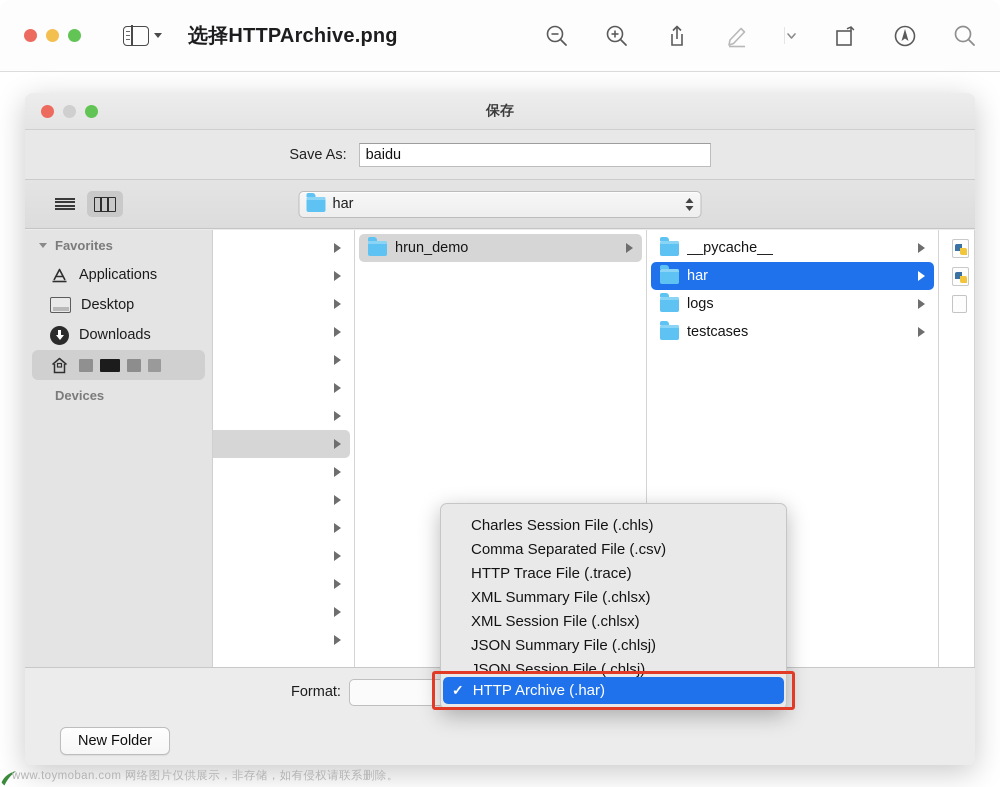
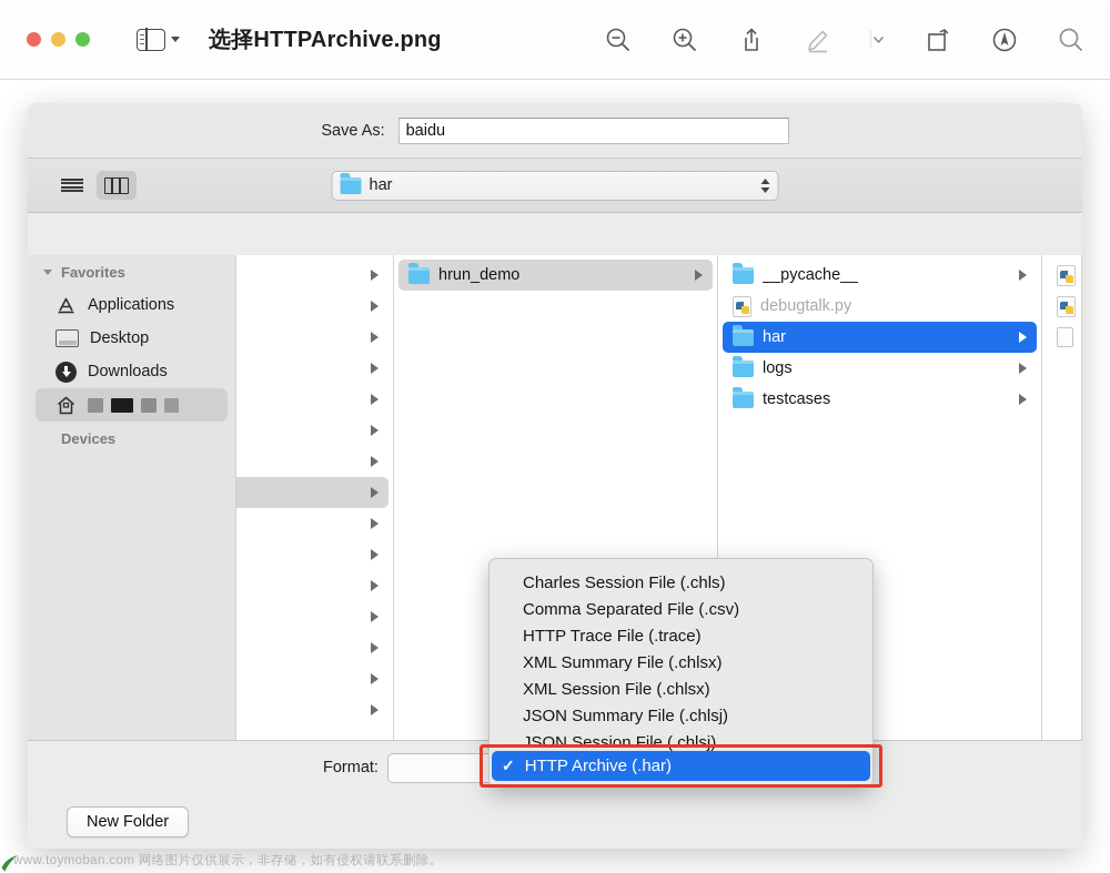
  选择HTTPArchive.png
- 保存
  Save As:
  baidu
  har
  hrun_demo
  __pycache__
+ debugtalk.py
  har
  logs
  testcases
  Favorites
  Applications
  Desktop
  Downloads
  Devices
  Format:
  New Folder
  Charles Session File (.chls)
  Comma Separated File (.csv)
  HTTP Trace File (.trace)
  XML Summary File (.chlsx)
  XML Session File (.chlsx)
  JSON Summary File (.chlsj)
  JSON Session File (.chlsj)
  ✓
  HTTP Archive (.har)
  www.toymoban.com 网络图片仅供展示，非存储，如有侵权请联系删除。
